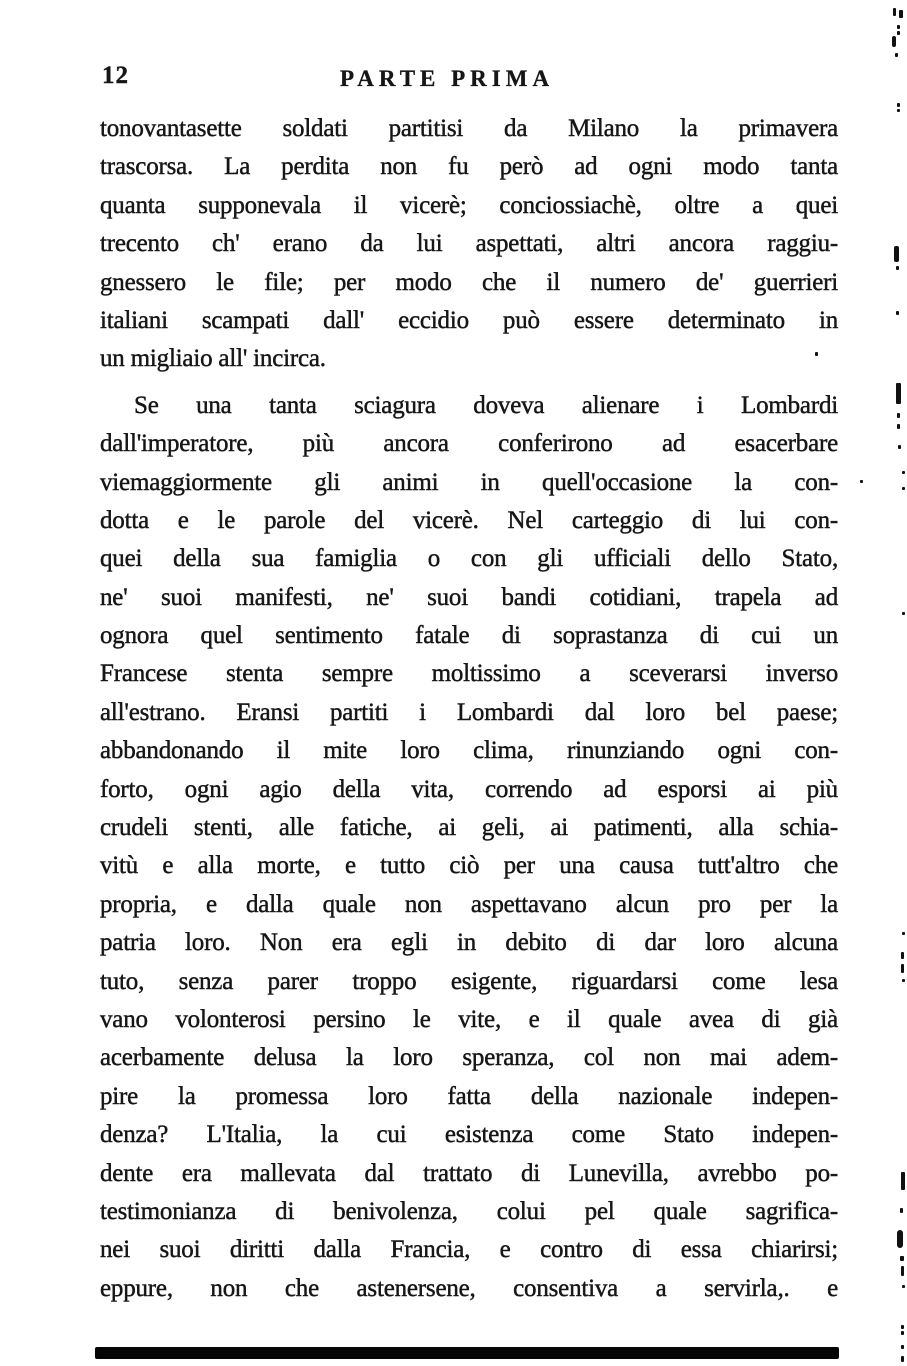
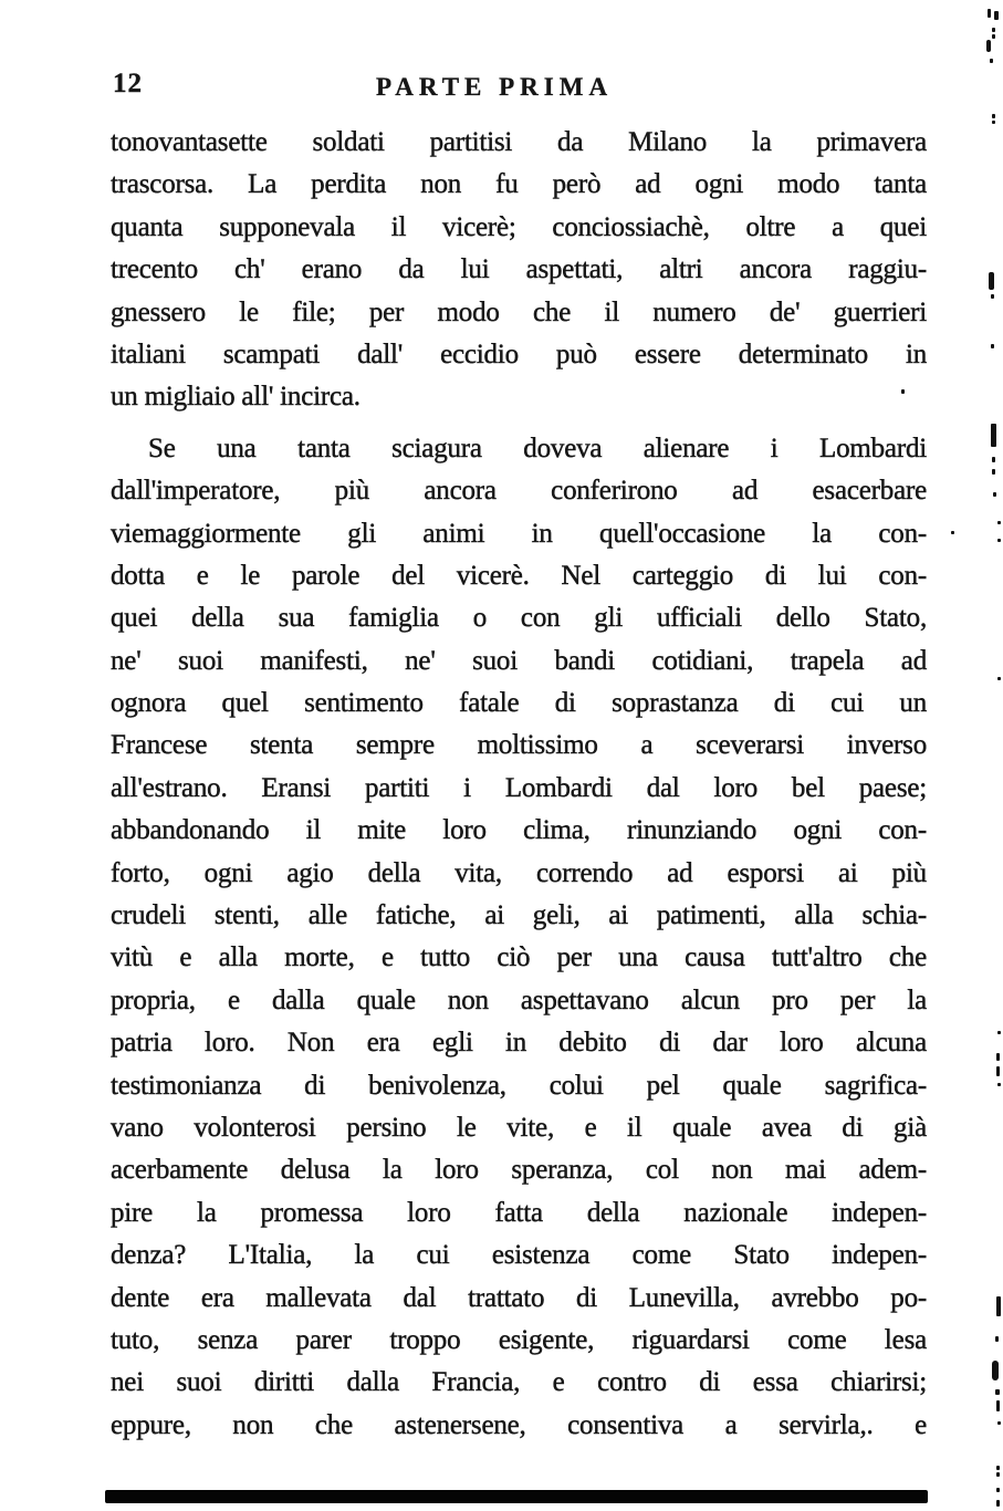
  12
  PARTE PRIMA
  tonovantasette soldati partitisi da Milano la primavera
  trascorsa. La perdita non fu però ad ogni modo tanta
  quanta supponevala il vicerè; conciossiachè, oltre a quei
  trecento ch' erano da lui aspettati, altri ancora raggiu-
  gnessero le file; per modo che il numero de' guerrieri
  italiani scampati dall' eccidio può essere determinato in
  un migliaio all' incirca.
  Se una tanta sciagura doveva alienare i Lombardi
  dall'imperatore, più ancora conferirono ad esacerbare
  viemaggiormente gli animi in quell'occasione la con-
  dotta e le parole del vicerè. Nel carteggio di lui con-
  quei della sua famiglia o con gli ufficiali dello Stato,
  ne' suoi manifesti, ne' suoi bandi cotidiani, trapela ad
  ognora quel sentimento fatale di soprastanza di cui un
  Francese stenta sempre moltissimo a sceverarsi inverso
  all'estrano. Eransi partiti i Lombardi dal loro bel paese;
  abbandonando il mite loro clima, rinunziando ogni con-
  forto, ogni agio della vita, correndo ad esporsi ai più
  crudeli stenti, alle fatiche, ai geli, ai patimenti, alla schia-
  vitù e alla morte, e tutto ciò per una causa tutt'altro che
  propria, e dalla quale non aspettavano alcun pro per la
  patria loro. Non era egli in debito di dar loro alcuna
- tuto, senza parer troppo esigente, riguardarsi come lesa
+ testimonianza di benivolenza, colui pel quale sagrifica-
  vano volonterosi persino le vite, e il quale avea di già
  acerbamente delusa la loro speranza, col non mai adem-
  pire la promessa loro fatta della nazionale indepen-
  denza? L'Italia, la cui esistenza come Stato indepen-
  dente era mallevata dal trattato di Lunevilla, avrebbo po-
- testimonianza di benivolenza, colui pel quale sagrifica-
+ tuto, senza parer troppo esigente, riguardarsi come lesa
  nei suoi diritti dalla Francia, e contro di essa chiarirsi;
  eppure, non che astenersene, consentiva a servirla,. e
